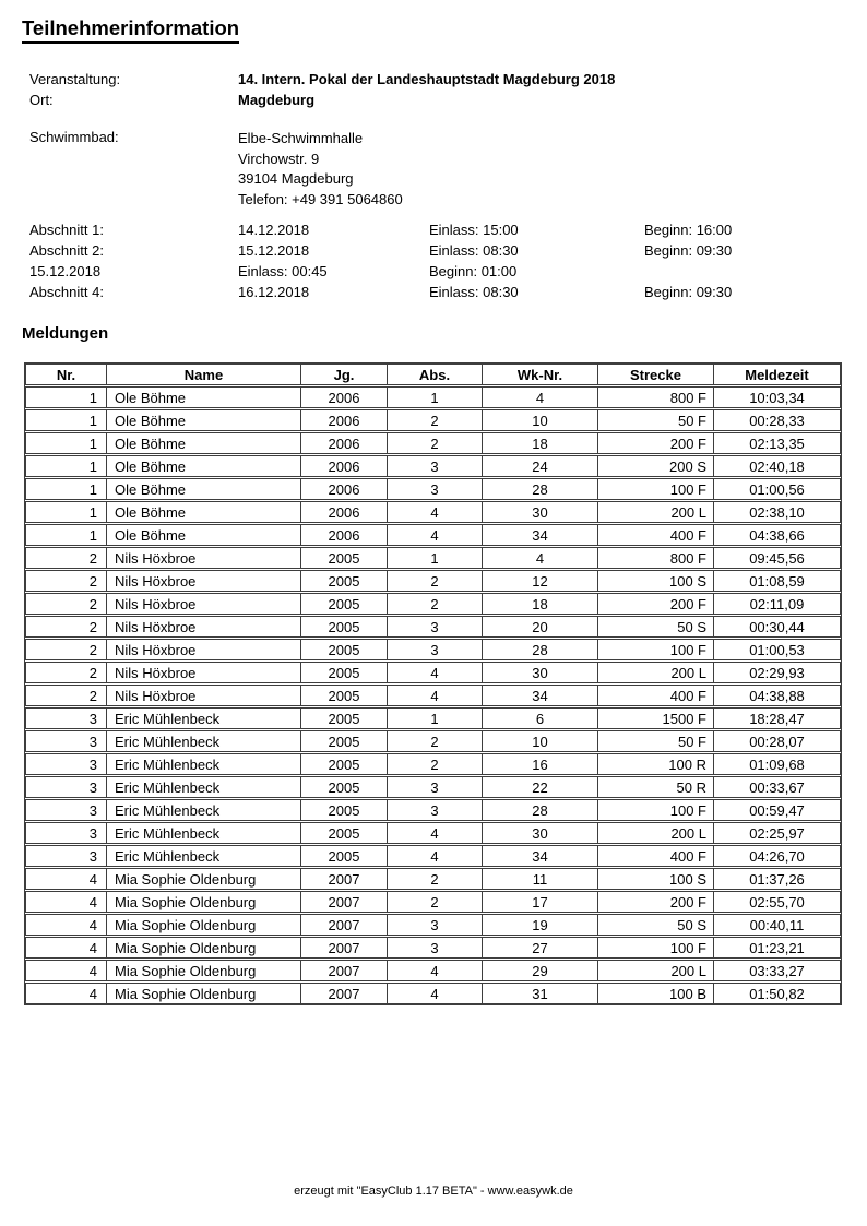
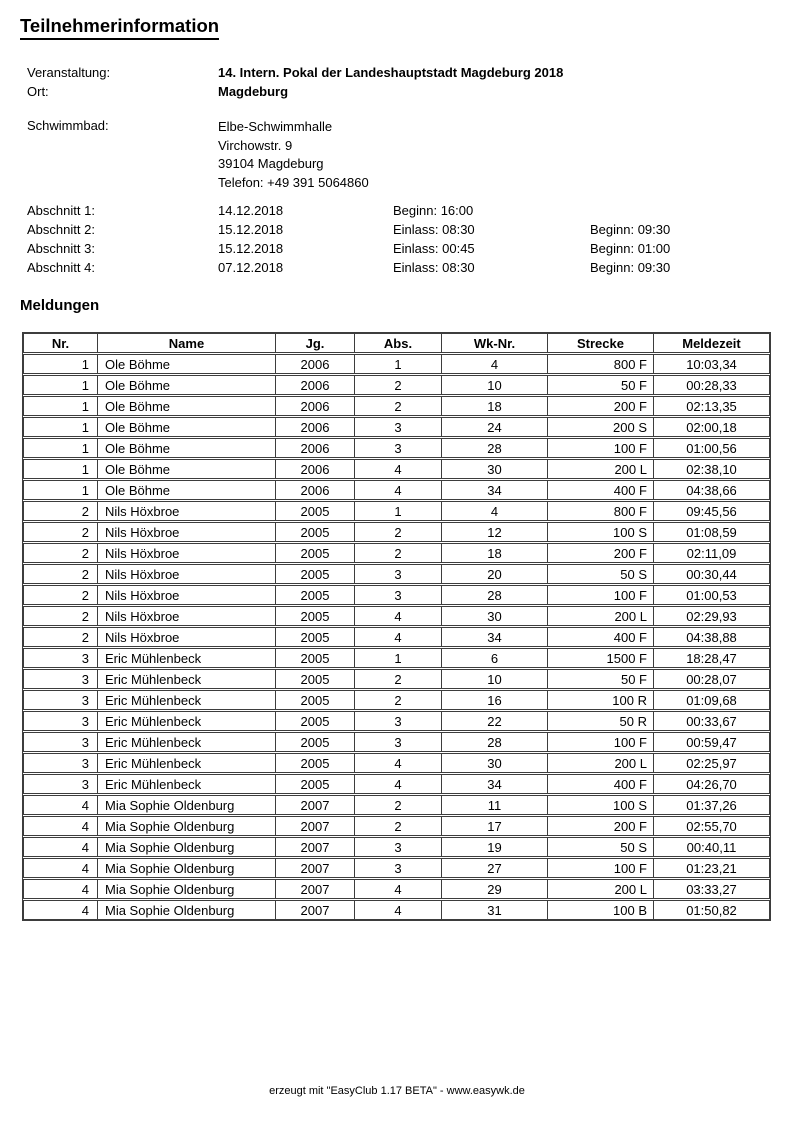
  Teilnehmerinformation
  Veranstaltung:
  14. Intern. Pokal der Landeshauptstadt Magdeburg 2018
  Ort:
  Magdeburg
  Schwimmbad:
  Elbe-Schwimmhalle
  Virchowstr. 9
  39104 Magdeburg
  Telefon: +49 391 5064860
  Abschnitt 1:
  14.12.2018
- Einlass: 15:00
  Beginn: 16:00
  Abschnitt 2:
  15.12.2018
  Einlass: 08:30
  Beginn: 09:30
+ Abschnitt 3:
  15.12.2018
  Einlass: 00:45
  Beginn: 01:00
  Abschnitt 4:
- 16.12.2018
+ 07.12.2018
  Einlass: 08:30
  Beginn: 09:30
  Meldungen
  Nr.
  Name
  Jg.
  Abs.
  Wk-Nr.
  Strecke
  Meldezeit
  1
  Ole Böhme
  2006
  1
  4
  800 F
  10:03,34
  1
  Ole Böhme
  2006
  2
  10
  50 F
  00:28,33
  1
  Ole Böhme
  2006
  2
  18
  200 F
  02:13,35
  1
  Ole Böhme
  2006
  3
  24
  200 S
- 02:40,18
+ 02:00,18
  1
  Ole Böhme
  2006
  3
  28
  100 F
  01:00,56
  1
  Ole Böhme
  2006
  4
  30
  200 L
  02:38,10
  1
  Ole Böhme
  2006
  4
  34
  400 F
  04:38,66
  2
  Nils Höxbroe
  2005
  1
  4
  800 F
  09:45,56
  2
  Nils Höxbroe
  2005
  2
  12
  100 S
  01:08,59
  2
  Nils Höxbroe
  2005
  2
  18
  200 F
  02:11,09
  2
  Nils Höxbroe
  2005
  3
  20
  50 S
  00:30,44
  2
  Nils Höxbroe
  2005
  3
  28
  100 F
  01:00,53
  2
  Nils Höxbroe
  2005
  4
  30
  200 L
  02:29,93
  2
  Nils Höxbroe
  2005
  4
  34
  400 F
  04:38,88
  3
  Eric Mühlenbeck
  2005
  1
  6
  1500 F
  18:28,47
  3
  Eric Mühlenbeck
  2005
  2
  10
  50 F
  00:28,07
  3
  Eric Mühlenbeck
  2005
  2
  16
  100 R
  01:09,68
  3
  Eric Mühlenbeck
  2005
  3
  22
  50 R
  00:33,67
  3
  Eric Mühlenbeck
  2005
  3
  28
  100 F
  00:59,47
  3
  Eric Mühlenbeck
  2005
  4
  30
  200 L
  02:25,97
  3
  Eric Mühlenbeck
  2005
  4
  34
  400 F
  04:26,70
  4
  Mia Sophie Oldenburg
  2007
  2
  11
  100 S
  01:37,26
  4
  Mia Sophie Oldenburg
  2007
  2
  17
  200 F
  02:55,70
  4
  Mia Sophie Oldenburg
  2007
  3
  19
  50 S
  00:40,11
  4
  Mia Sophie Oldenburg
  2007
  3
  27
  100 F
  01:23,21
  4
  Mia Sophie Oldenburg
  2007
  4
  29
  200 L
  03:33,27
  4
  Mia Sophie Oldenburg
  2007
  4
  31
  100 B
  01:50,82
  erzeugt mit "EasyClub 1.17 BETA" - www.easywk.de
